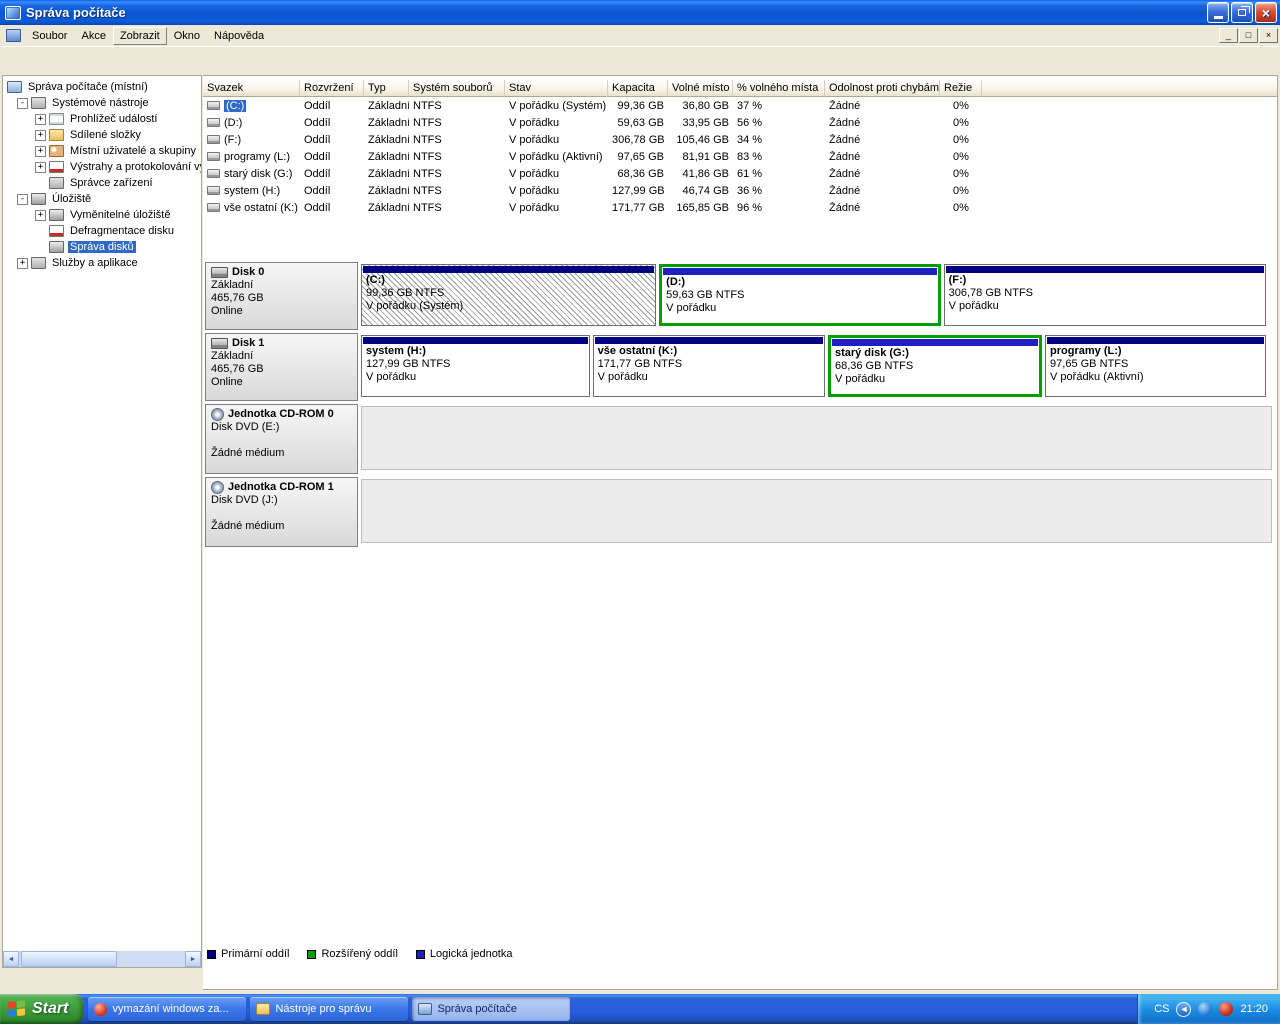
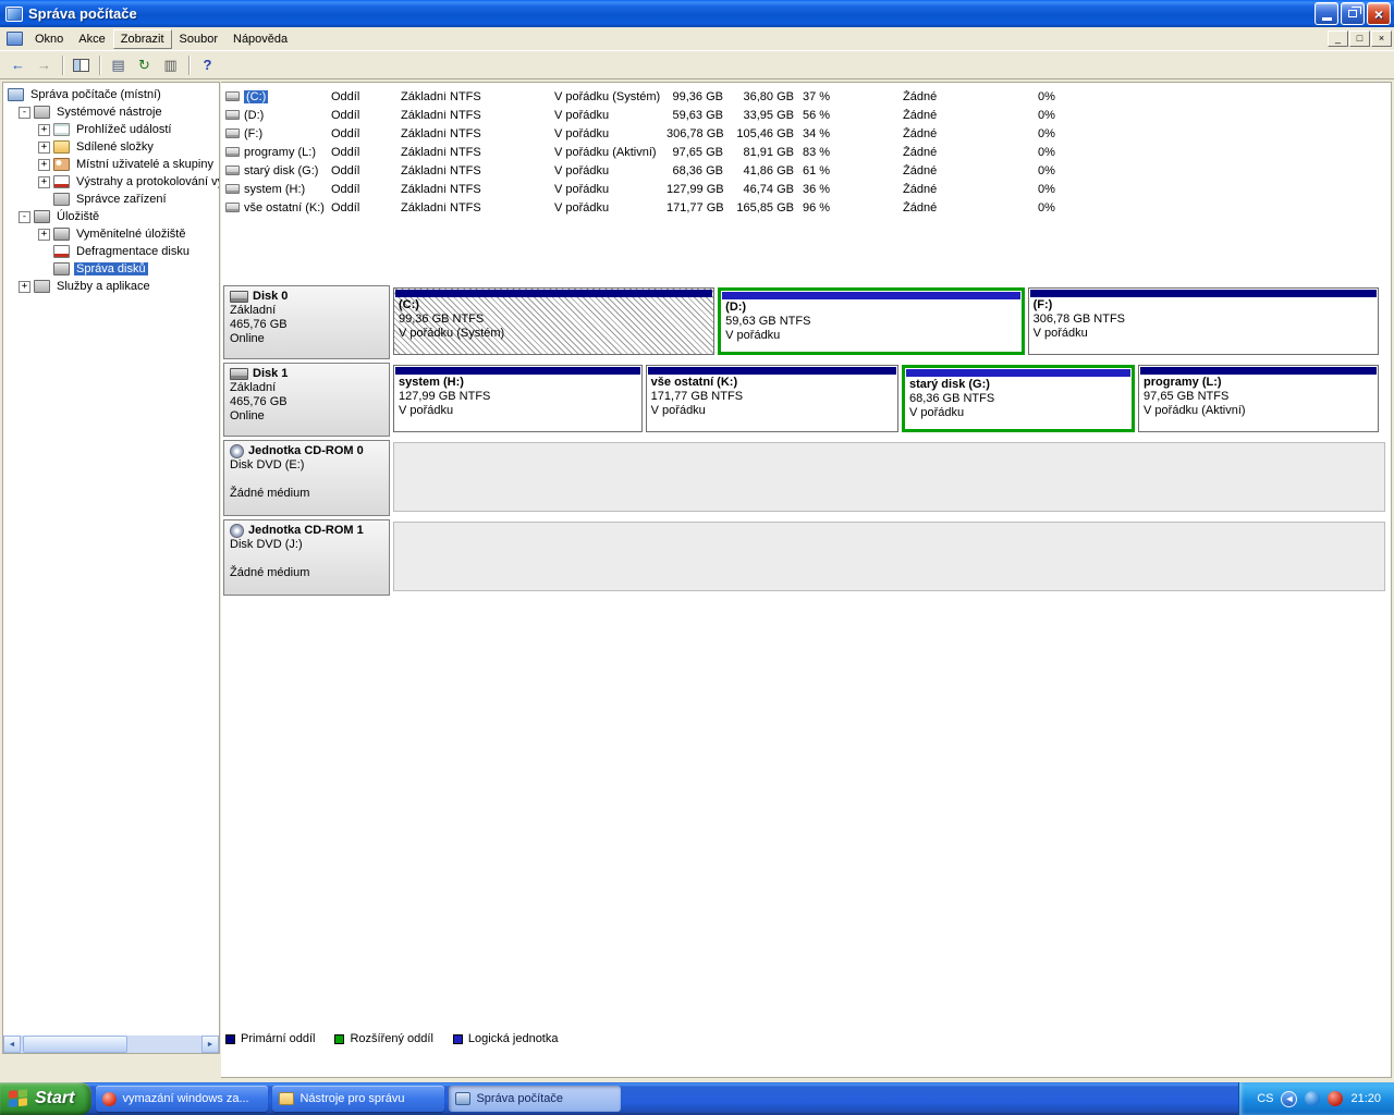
  Správa počítače
  ×
- Soubor
+ Okno
  Akce
  Zobrazit
- Okno
+ Soubor
  Nápověda
  _
  □
  ×
+ ←
+ →
+ ▤
+ ↻
+ ▥
+ ?
  Správa počítače (místní)
  -
  Systémové nástroje
  +
  Prohlížeč událostí
  +
  Sdílené složky
  +
  Místní uživatelé a skupiny
  +
  Výstrahy a protokolování v
  Správce zařízení
  -
  Úložiště
  +
  Vyměnitelné úložiště
  Defragmentace disku
  Správa disků
  +
  Služby a aplikace
- Svazek
- Rozvržení
- Typ
- Systém souborů
- Stav
- Kapacita
- Volné místo
- % volného místa
- Odolnost proti chybám
- Režie
  (C:)
  Oddíl
  Základní
  NTFS
  V pořádku (Systém)
  99,36 GB
  36,80 GB
  37 %
  Žádné
  0%
  (D:)
  Oddíl
  Základní
  NTFS
  V pořádku
  59,63 GB
  33,95 GB
  56 %
  Žádné
  0%
  (F:)
  Oddíl
  Základní
  NTFS
  V pořádku
  306,78 GB
  105,46 GB
  34 %
  Žádné
  0%
  programy (L:)
  Oddíl
  Základní
  NTFS
  V pořádku (Aktivní)
  97,65 GB
  81,91 GB
  83 %
  Žádné
  0%
  starý disk (G:)
  Oddíl
  Základní
  NTFS
  V pořádku
  68,36 GB
  41,86 GB
  61 %
  Žádné
  0%
  system (H:)
  Oddíl
  Základní
  NTFS
  V pořádku
  127,99 GB
  46,74 GB
  36 %
  Žádné
  0%
  vše ostatní (K:)
  Oddíl
  Základní
  NTFS
  V pořádku
  171,77 GB
  165,85 GB
  96 %
  Žádné
  0%
  Disk 0
  Základní
  465,76 GB
  Online
  (C:)
  99,36 GB NTFS
  V pořádku (Systém)
  (D:)
  59,63 GB NTFS
  V pořádku
  (F:)
  306,78 GB NTFS
  V pořádku
  Disk 1
  Základní
  465,76 GB
  Online
  system (H:)
  127,99 GB NTFS
  V pořádku
  vše ostatní (K:)
  171,77 GB NTFS
  V pořádku
  starý disk (G:)
  68,36 GB NTFS
  V pořádku
  programy (L:)
  97,65 GB NTFS
  V pořádku (Aktivní)
  Jednotka CD-ROM 0
  Disk DVD (E:)
  Žádné médium
  Jednotka CD-ROM 1
  Disk DVD (J:)
  Žádné médium
  Primární oddíl
  Rozšířený oddíl
  Logická jednotka
  Start
  vymazání windows za...
  Nástroje pro správu
  Správa počítače
  CS
  ◄
  21:20
